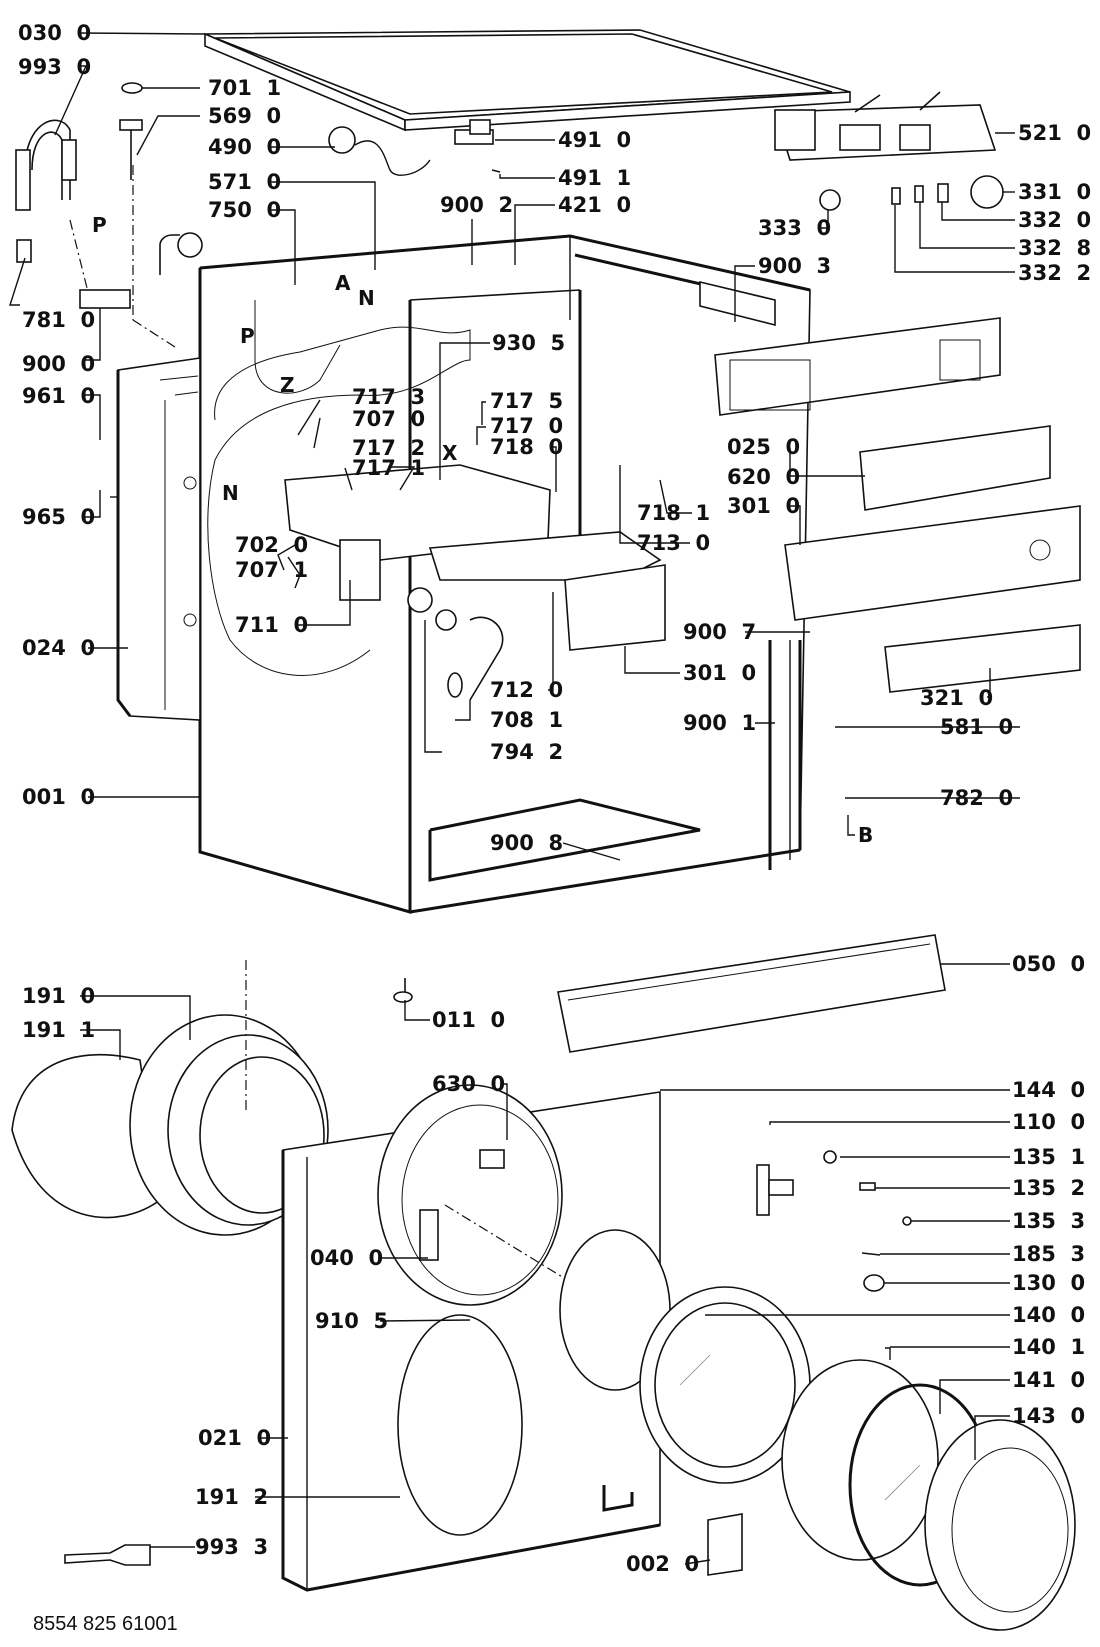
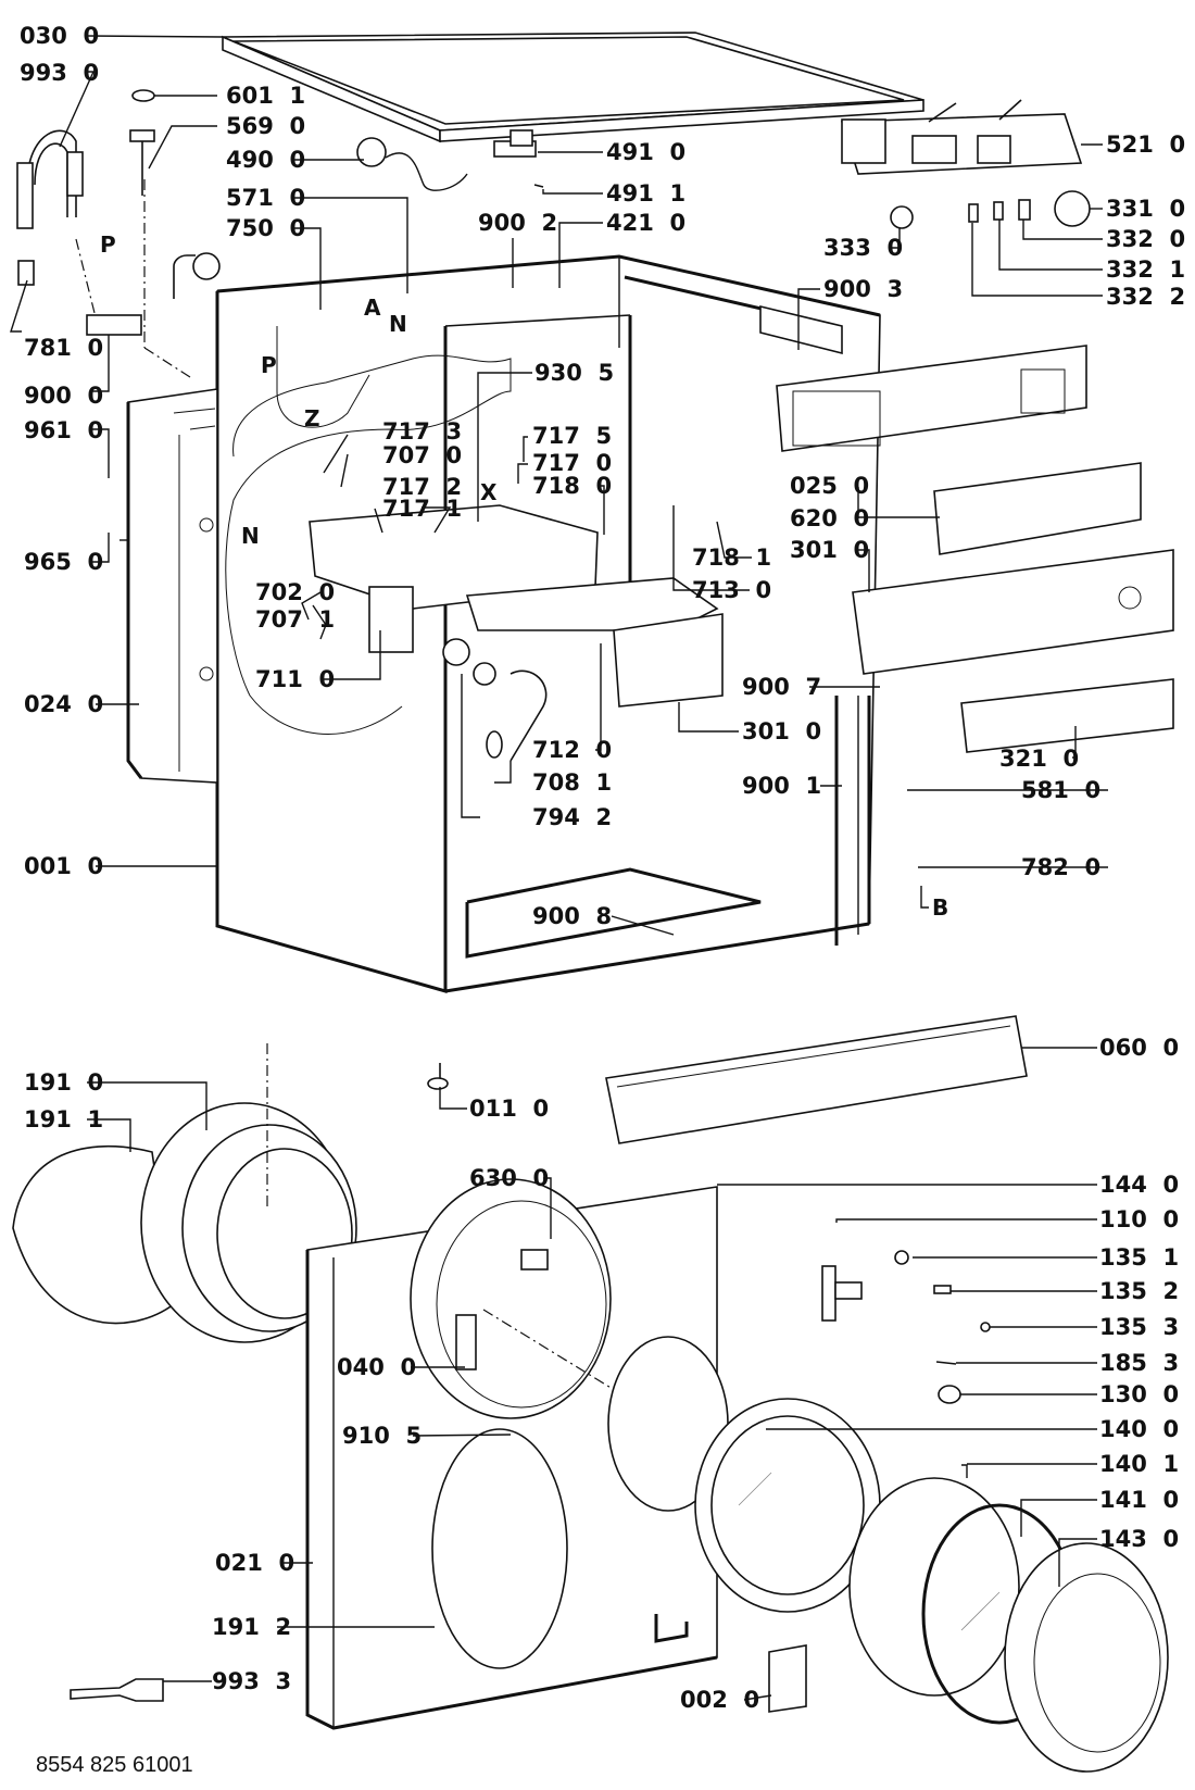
  030 0
  993 0
- 701 1
+ 601 1
  569 0
  490 0
  571 0
  750 0
  491 0
  491 1
  900 2
  421 0
  521 0
  331 0
  332 0
- 332 8
+ 332 1
  332 2
  333 0
  900 3
  781 0
  900 0
  961 0
  965 0
  930 5
  717 3
  707 0
  717 2
  717 1
  717 5
  717 0
  718 0
  718 1
  713 0
  025 0
  620 0
  301 0
  702 0
  707 1
  711 0
  024 0
  712 0
  708 1
  794 2
  900 7
  301 0
  900 1
  321 0
  581 0
  782 0
  001 0
  900 8
- 050 0
+ 060 0
  011 0
  191 0
  191 1
  630 0
  144 0
  110 0
  135 1
  135 2
  135 3
  185 3
  130 0
  040 0
  140 0
  910 5
  140 1
  141 0
  143 0
  021 0
  191 2
  993 3
  002 0
  P
  P
  A
  N
  Z
  X
  N
  B
  8554 825 61001
